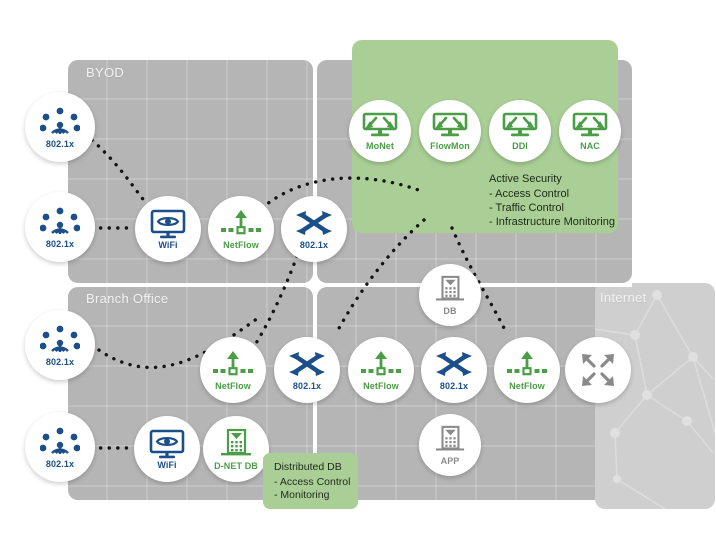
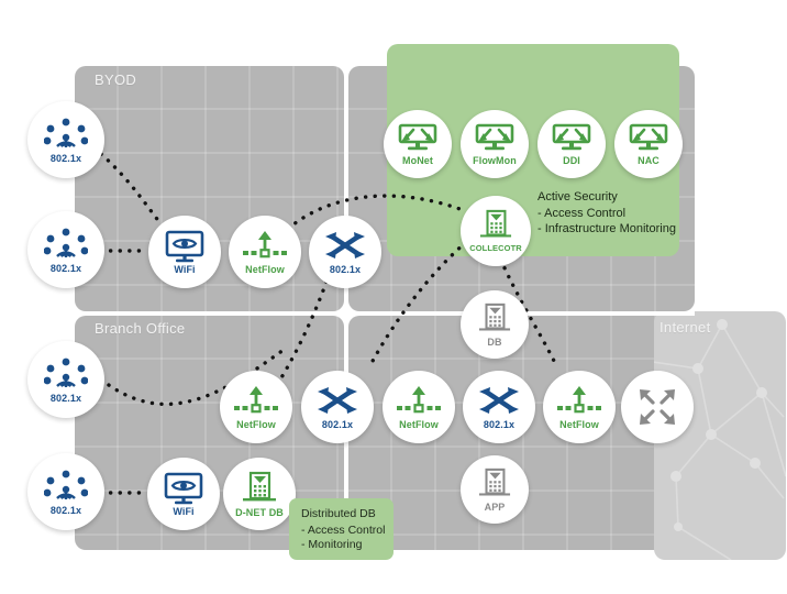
  BYOD
  Branch Office
  Internet
  802.1x
  802.1x
  WiFi
  NetFlow
  802.1x
  802.1x
  802.1x
  WiFi
  D-NET DB
  NetFlow
  802.1x
  NetFlow
  802.1x
  NetFlow
  DB
  APP
  MoNet
  FlowMon
  DDI
  NAC
+ COLLECOTR
  Active Security
  - Access Control
- - Traffic Control
  - Infrastructure Monitoring
  Distributed DB
  - Access Control
  - Monitoring
